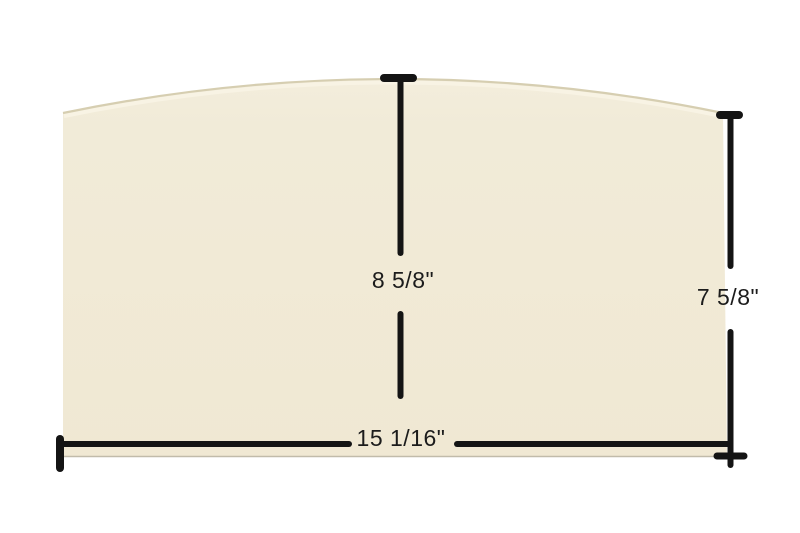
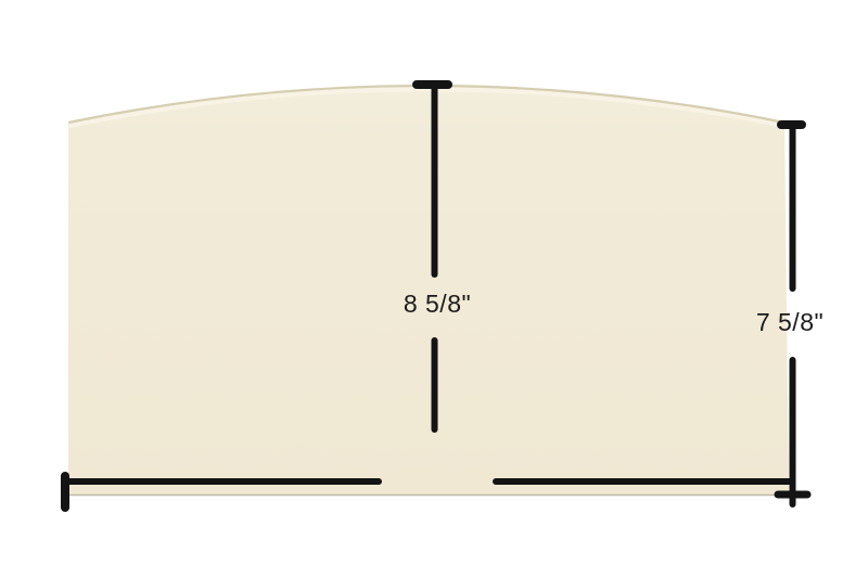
  8 5/8"
  7 5/8"
- 15 1/16"
